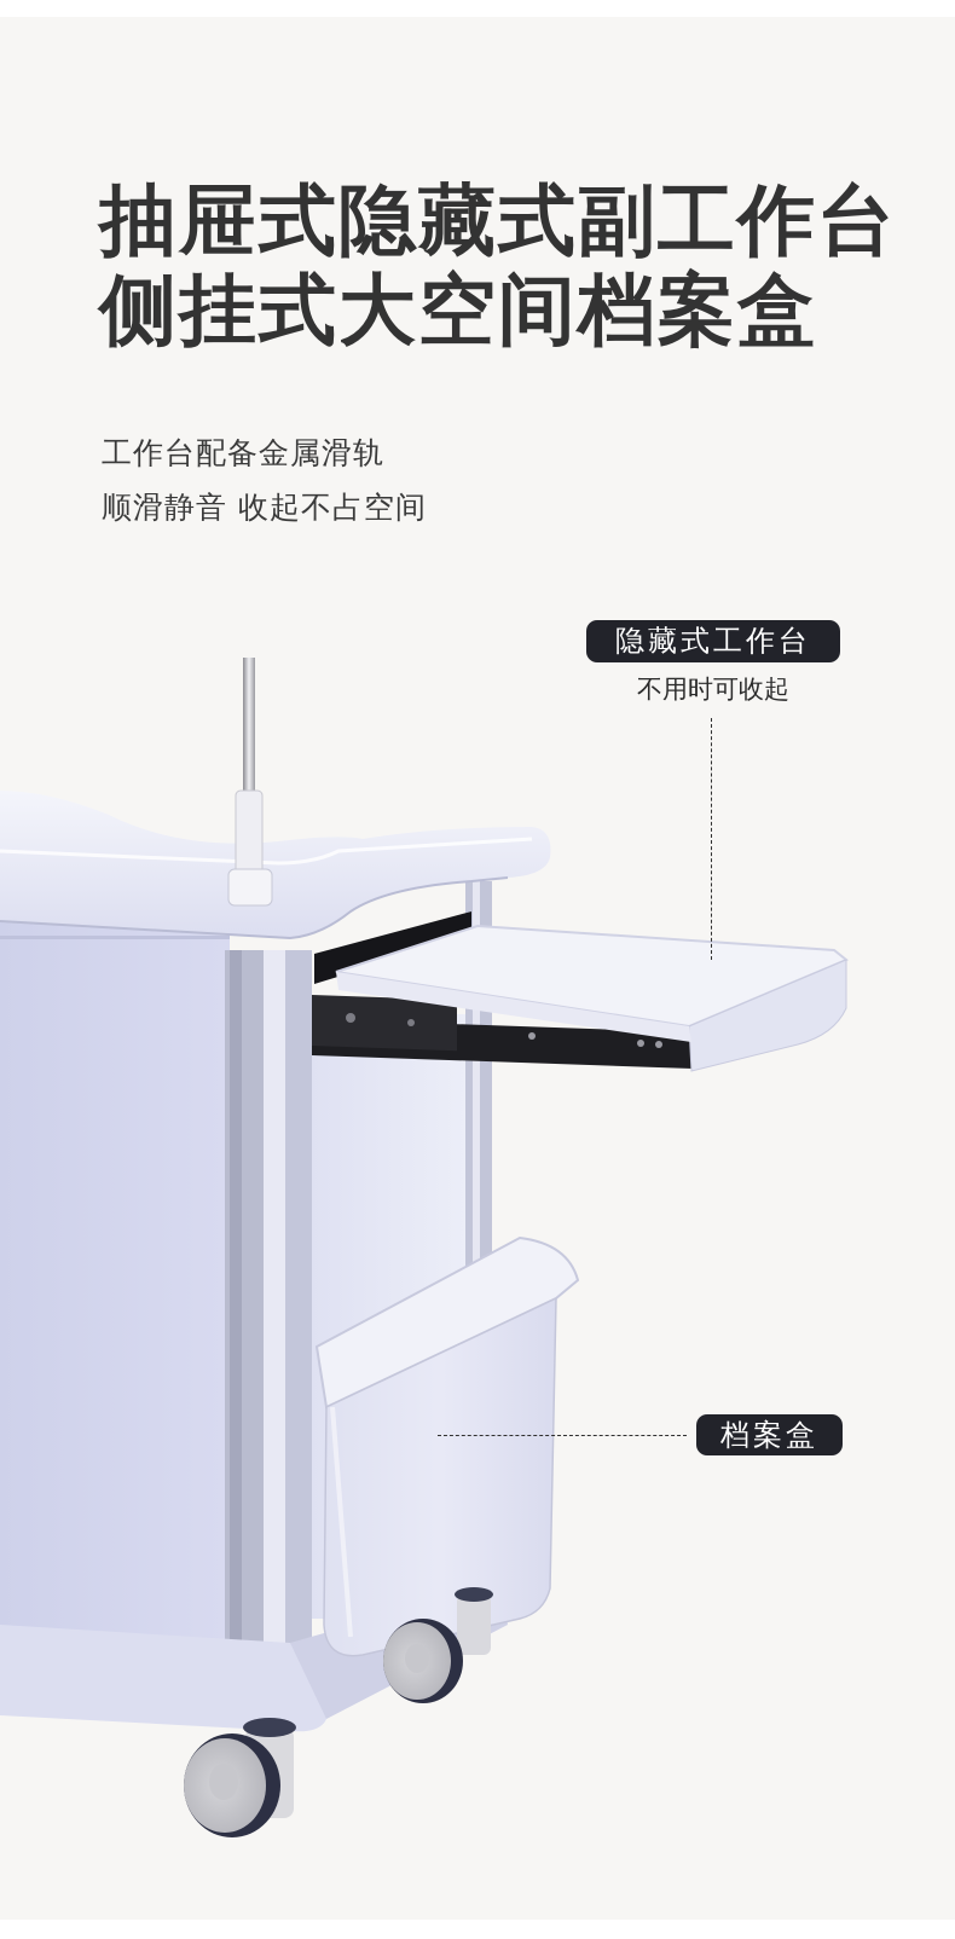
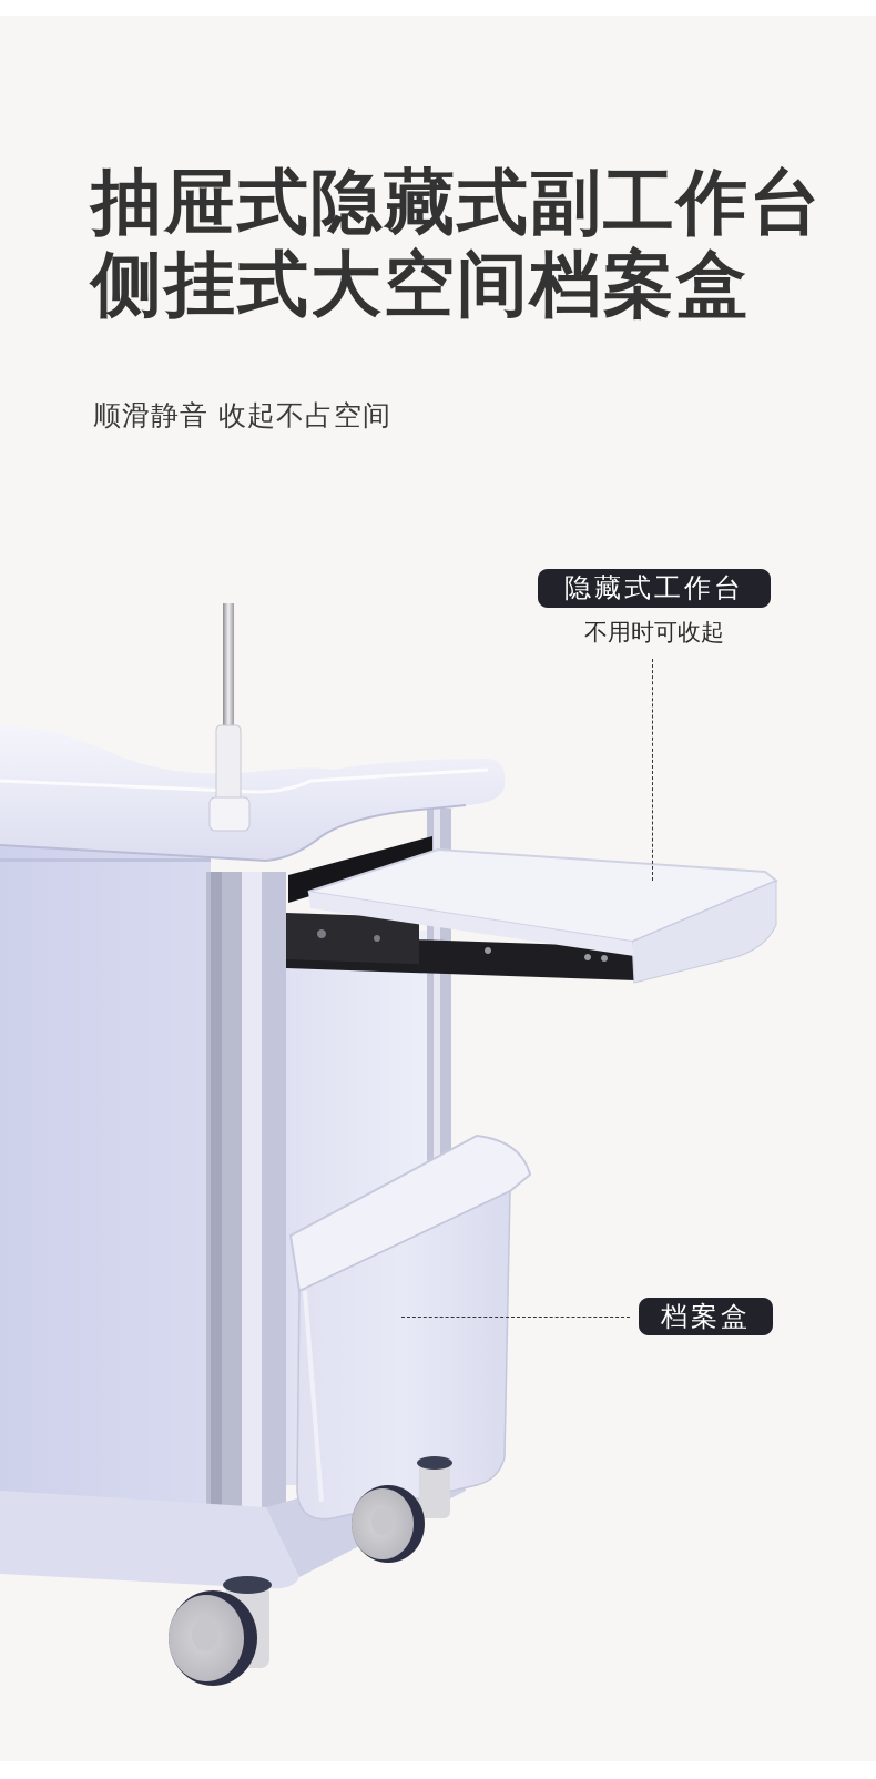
  抽屉式隐藏式副工作台
  侧挂式大空间档案盒
- 工作台配备金属滑轨
  顺滑静音 收起不占空间
  隐藏式工作台
  不用时可收起
  档案盒
